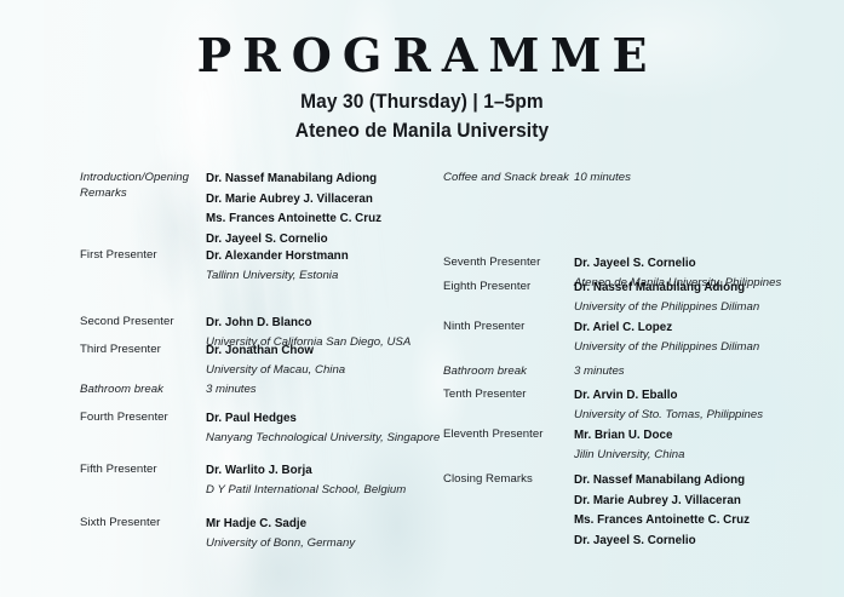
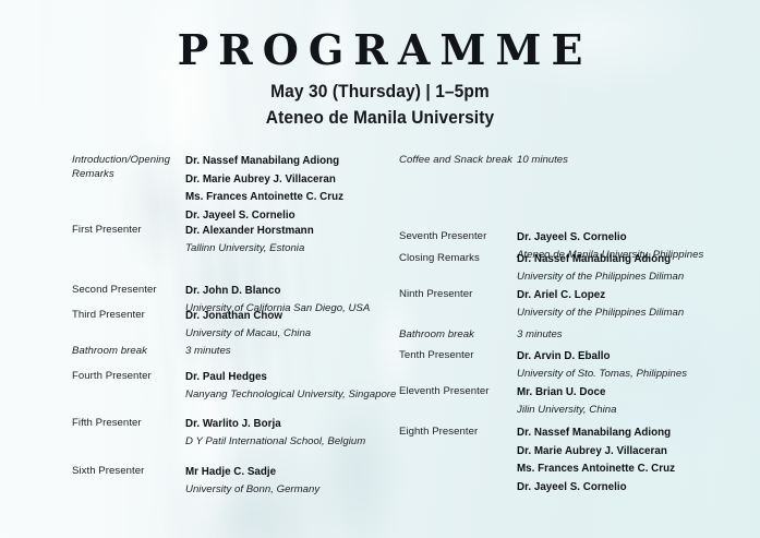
  PROGRAMME
  May 30 (Thursday) | 1–5pm
  Ateneo de Manila University
  Introduction/Opening Remarks
  Dr. Nassef Manabilang Adiong
  Dr. Marie Aubrey J. Villaceran
  Ms. Frances Antoinette C. Cruz
  Dr. Jayeel S. Cornelio
  First Presenter
  Dr. Alexander Horstmann
  Tallinn University, Estonia
  Second Presenter
  Dr. John D. Blanco
  University of California San Diego, USA
  Third Presenter
  Dr. Jonathan Chow
  University of Macau, China
  Bathroom break
  3 minutes
  Fourth Presenter
  Dr. Paul Hedges
  Nanyang Technological University, Singapore
  Fifth Presenter
  Dr. Warlito J. Borja
  D Y Patil International School, Belgium
  Sixth Presenter
  Mr Hadje C. Sadje
  University of Bonn, Germany
  Coffee and Snack break
  10 minutes
  Seventh Presenter
  Dr. Jayeel S. Cornelio
  Ateneo de Manila University, Philippines
- Eighth Presenter
+ Closing Remarks
  Dr. Nassef Manabilang Adiong
  University of the Philippines Diliman
  Ninth Presenter
  Dr. Ariel C. Lopez
  University of the Philippines Diliman
  Bathroom break
  3 minutes
  Tenth Presenter
  Dr. Arvin D. Eballo
  University of Sto. Tomas, Philippines
  Eleventh Presenter
  Mr. Brian U. Doce
  Jilin University, China
- Closing Remarks
+ Eighth Presenter
  Dr. Nassef Manabilang Adiong
  Dr. Marie Aubrey J. Villaceran
  Ms. Frances Antoinette C. Cruz
  Dr. Jayeel S. Cornelio
